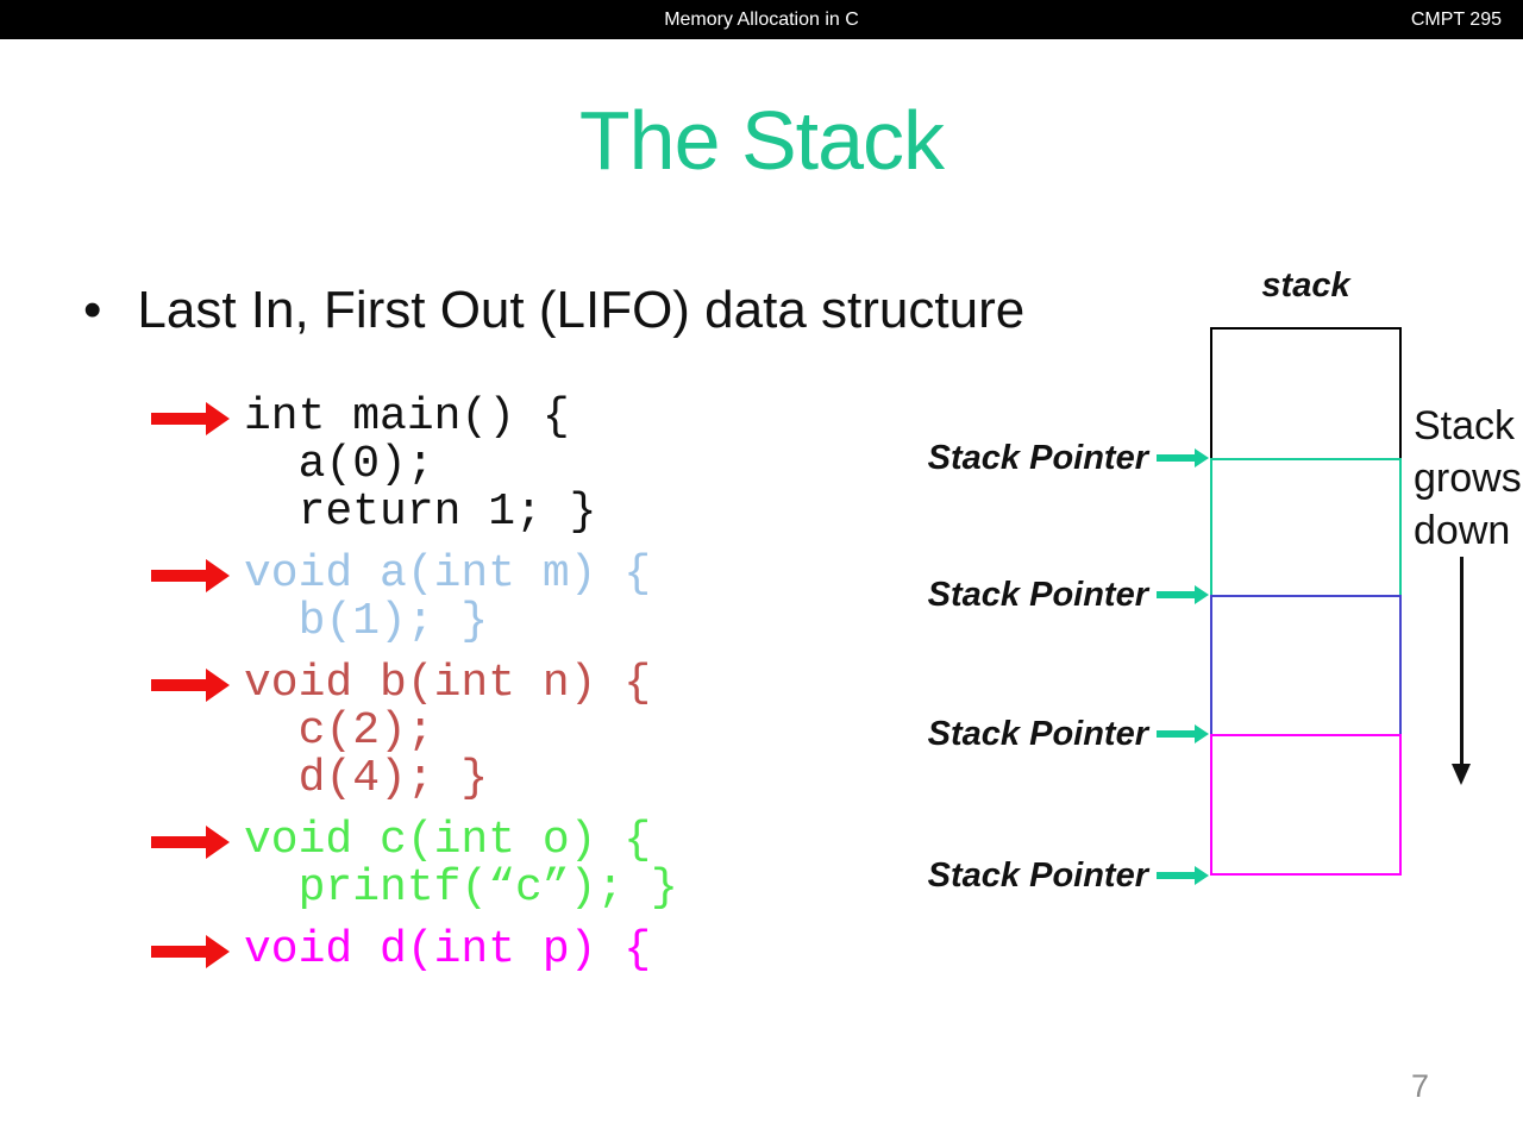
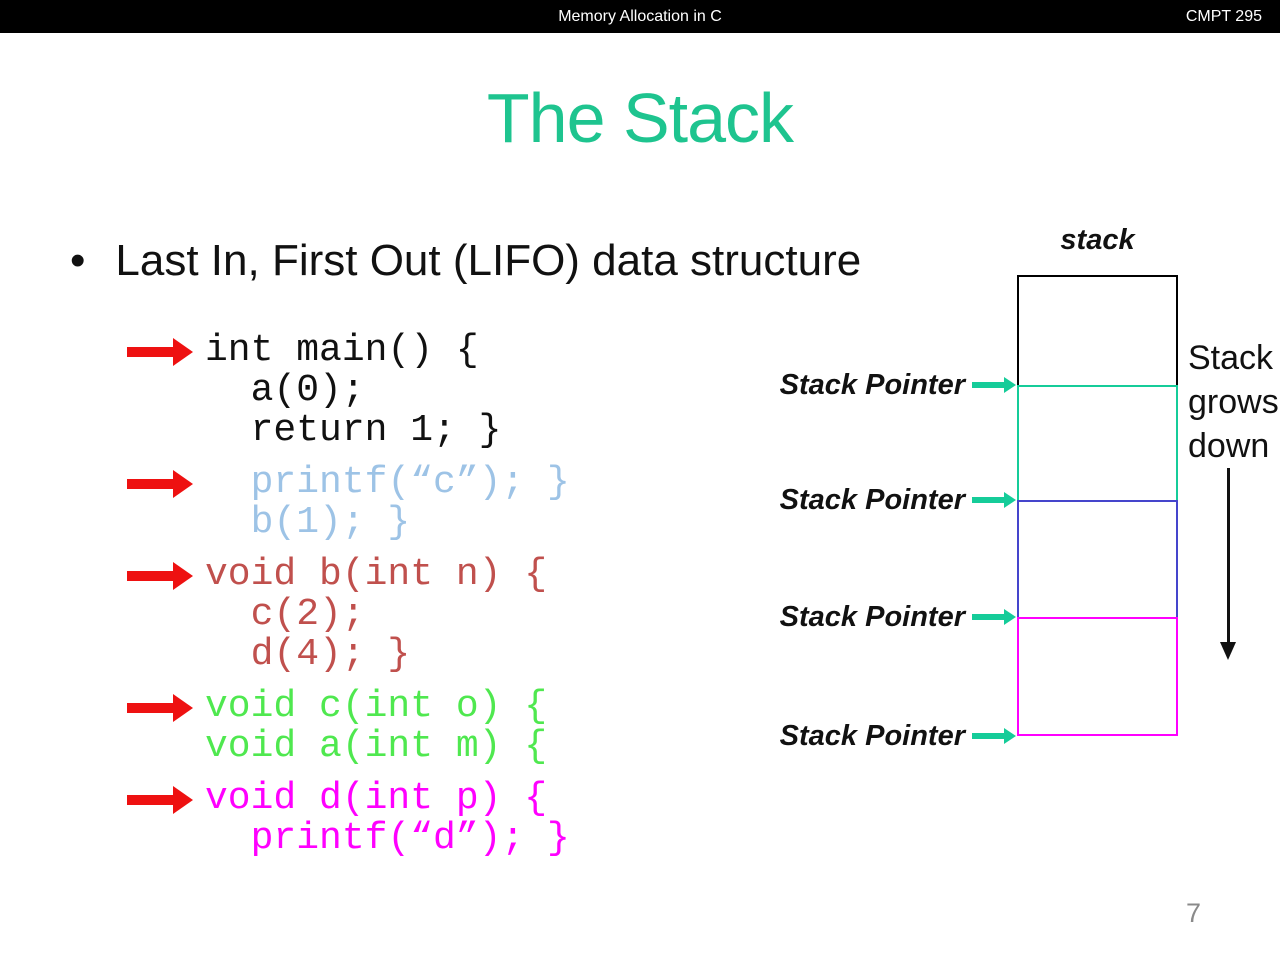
  Memory Allocation in C
  CMPT 295
  The Stack
  •
  Last In, First Out (LIFO) data structure
  int main() {
  a(0);
  return 1; }
- void a(int m) {
+ printf(“c”); }
  b(1); }
  void b(int n) {
  c(2);
  d(4); }
  void c(int o) {
- printf(“c”); }
+ void a(int m) {
  void d(int p) {
+ printf(“d”); }
  stack
  Stack Pointer
  Stack Pointer
  Stack Pointer
  Stack Pointer
  Stack
  grows
  down
  7
